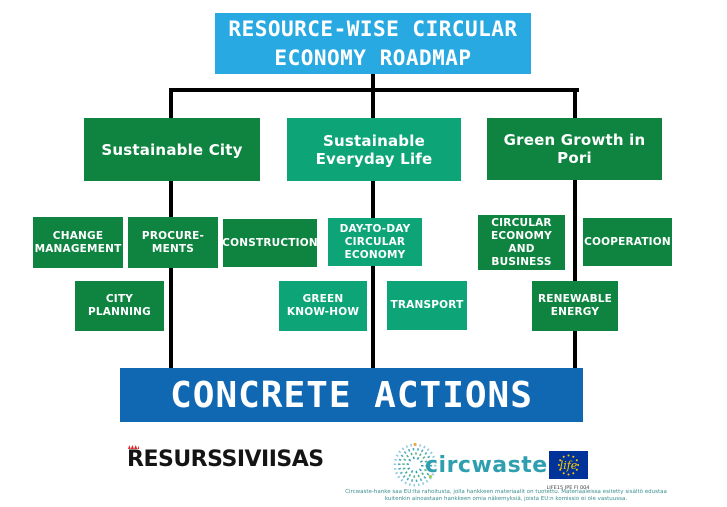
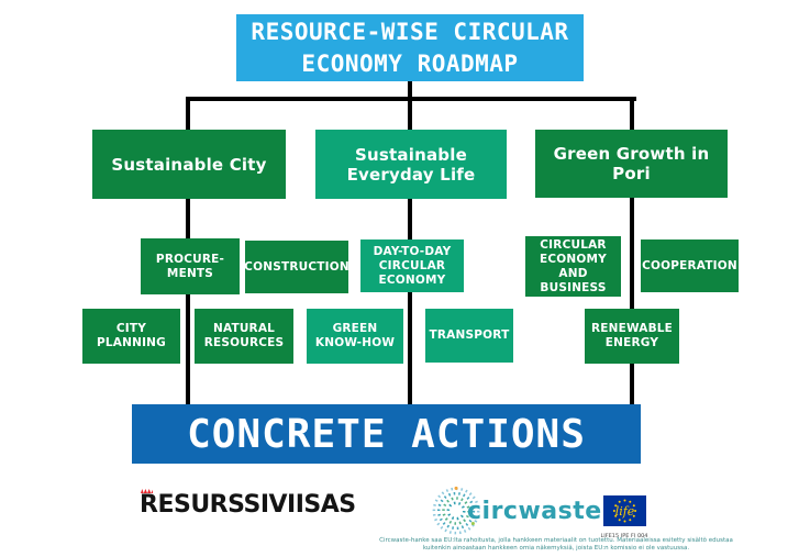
  RESOURCE-WISE CIRCULAR ECONOMY ROADMAP
  Sustainable City
  Sustainable Everyday Life
  Green Growth in Pori
- CHANGE MANAGEMENT
  PROCURE-MENTS
  CONSTRUCTION
  DAY-TO-DAY CIRCULAR ECONOMY
  CIRCULAR ECONOMY AND BUSINESS
  COOPERATION
  CITY PLANNING
+ NATURAL RESOURCES
  GREEN KNOW-HOW
  TRANSPORT
  RENEWABLE ENERGY
  CONCRETE ACTIONS
  RESURSSIVIISAS
  circwaste
  life
